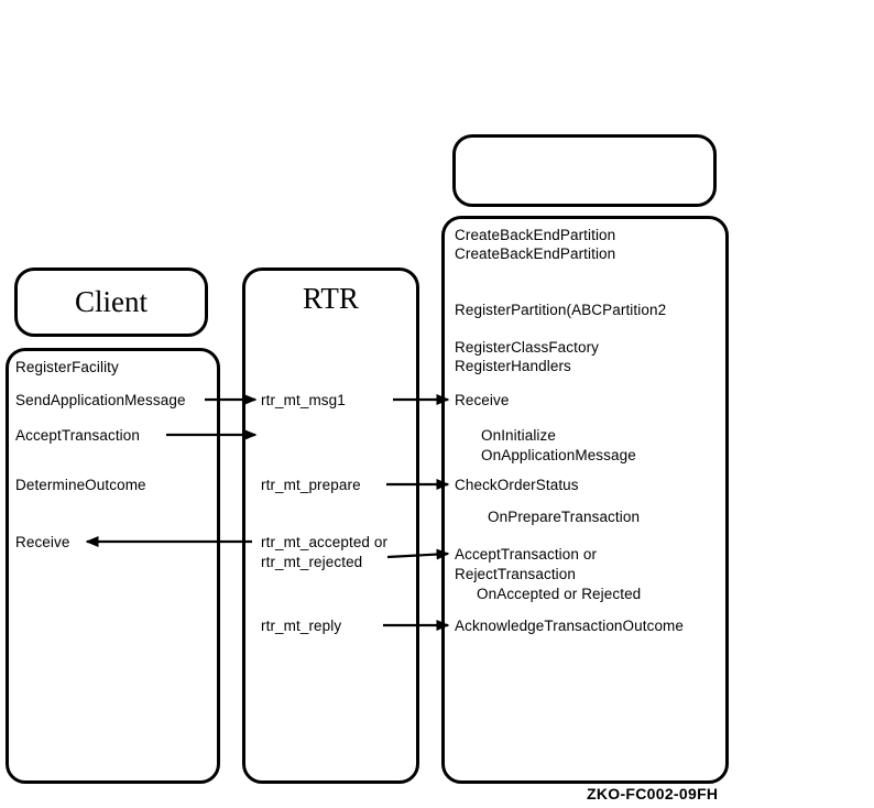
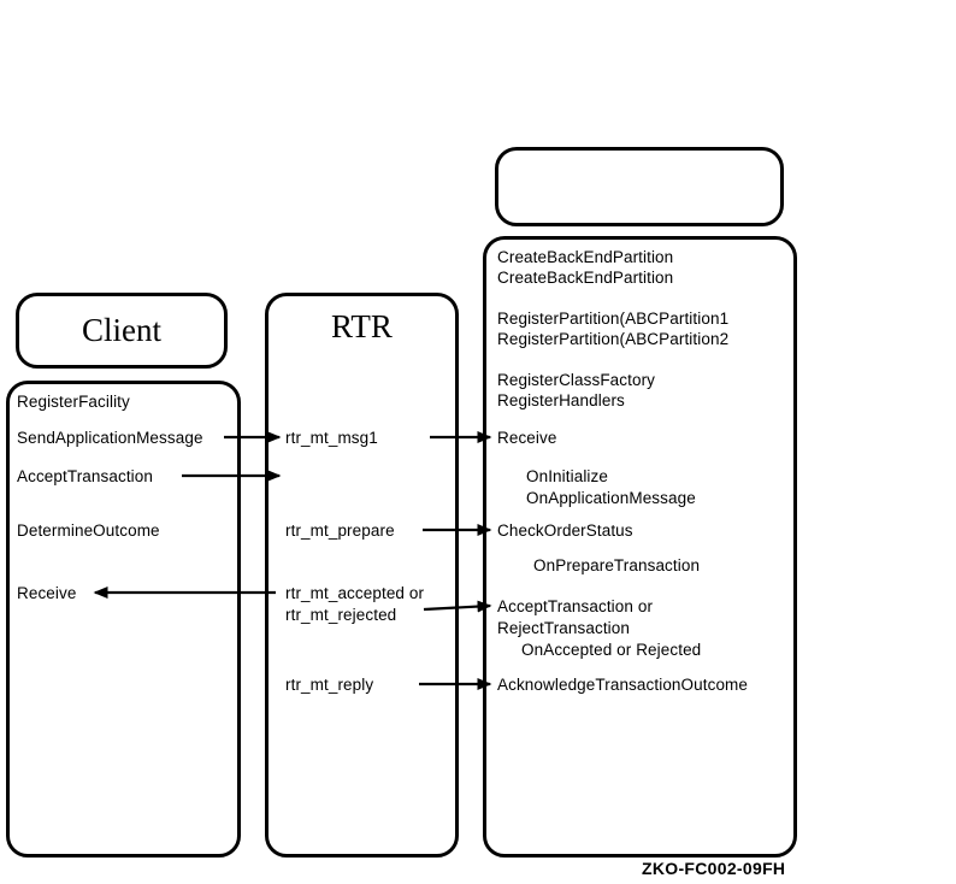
  Client
  RTR
  RegisterFacility
  SendApplicationMessage
  AcceptTransaction
  DetermineOutcome
  Receive
  rtr_mt_msg1
  rtr_mt_prepare
  rtr_mt_accepted or
  rtr_mt_rejected
  rtr_mt_reply
  CreateBackEndPartition
  CreateBackEndPartition
+ RegisterPartition(ABCPartition1
  RegisterPartition(ABCPartition2
  RegisterClassFactory
  RegisterHandlers
  Receive
  OnInitialize
  OnApplicationMessage
  CheckOrderStatus
  OnPrepareTransaction
  AcceptTransaction or
  RejectTransaction
  OnAccepted or Rejected
  AcknowledgeTransactionOutcome
  ZKO-FC002-09FH
